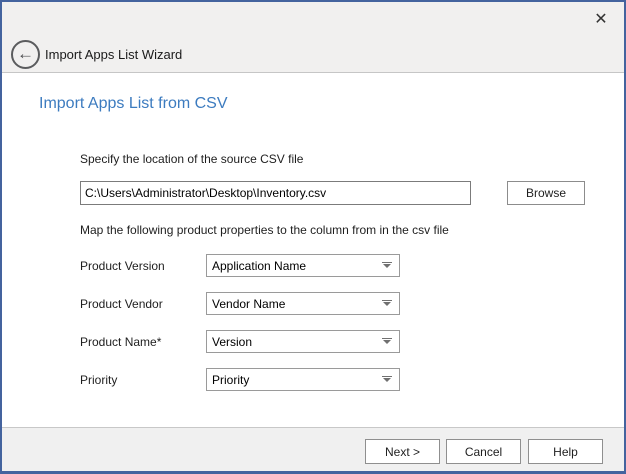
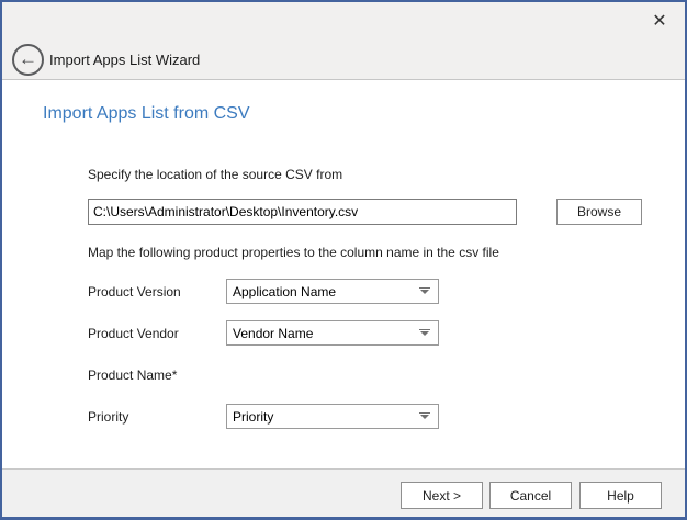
  ✕
  ←
  Import Apps List Wizard
  Import Apps List from CSV
- Specify the location of the source CSV file
+ Specify the location of the source CSV from
  C:\Users\Administrator\Desktop\Inventory.csv
  Browse
- Map the following product properties to the column from in the csv file
+ Map the following product properties to the column name in the csv file
  Product Version
  Application Name
  Product Vendor
  Vendor Name
  Product Name*
- Version
  Priority
  Priority
  Next >
  Cancel
  Help
